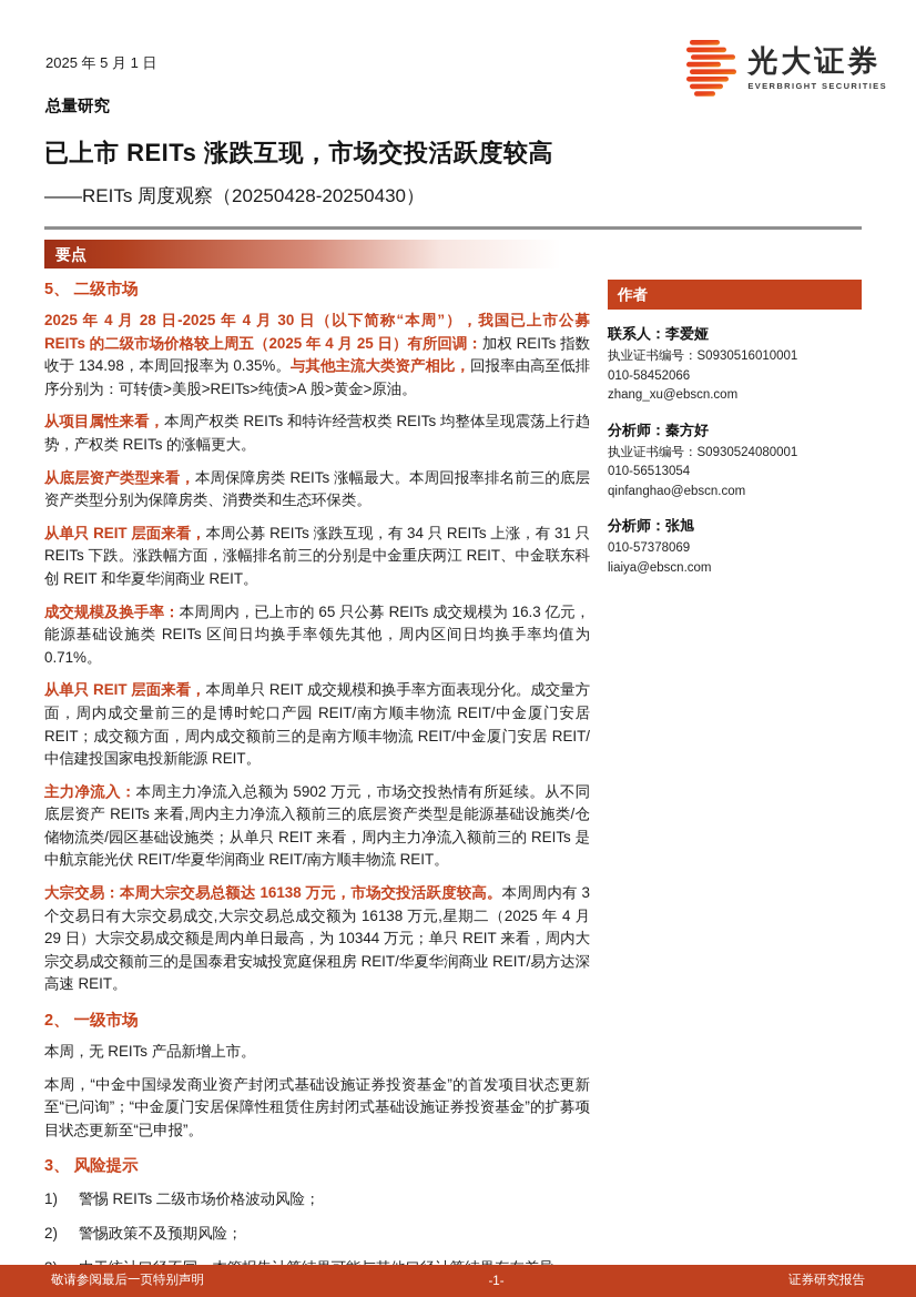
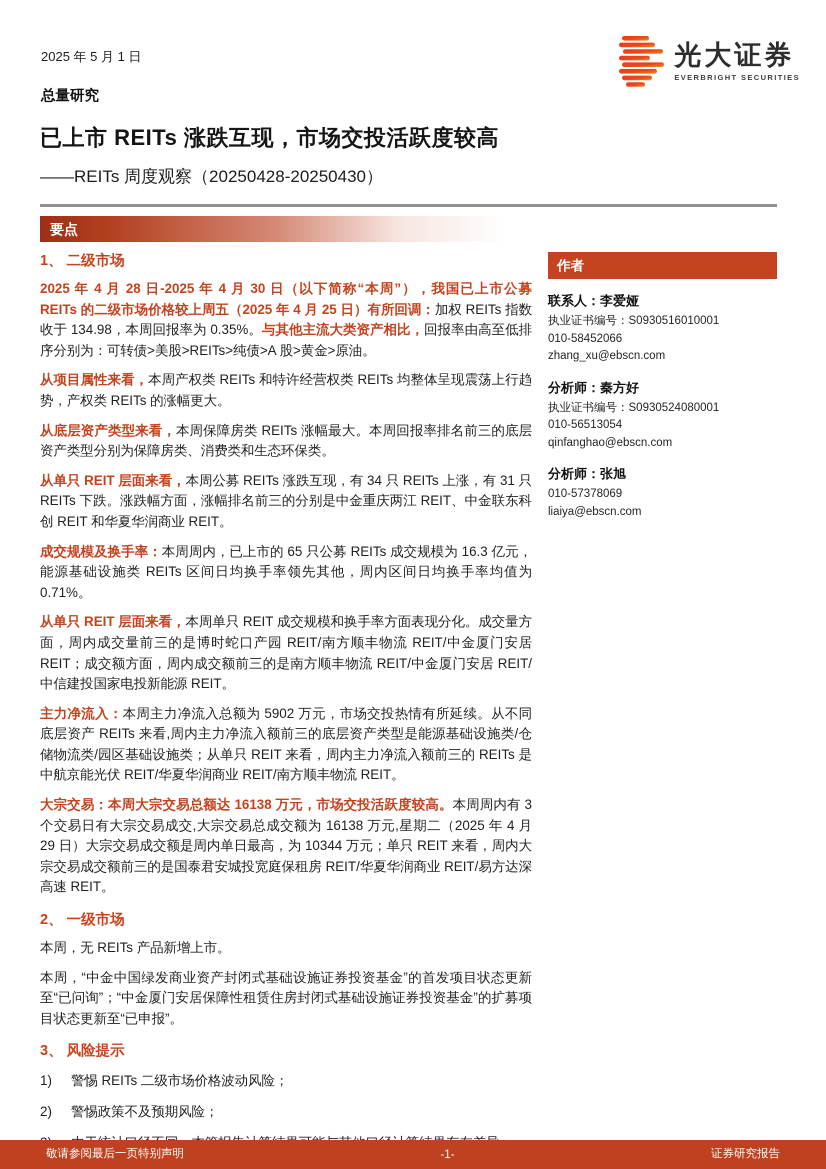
  2025 年 5 月 1 日
  光大证券
  EVERBRIGHT SECURITIES
  总量研究
  已上市 REITs 涨跌互现，市场交投活跃度较高
  ——REITs 周度观察（20250428-20250430）
  要点
- 5、 二级市场
+ 1、 二级市场
  2025 年 4 月 28 日-2025 年 4 月 30 日（以下简称“本周”），我国已上市公募 REITs 的二级市场价格较上周五（2025 年 4 月 25 日）有所回调：加权 REITs 指数收于 134.98，本周回报率为 0.35%。与其他主流大类资产相比，回报率由高至低排序分别为：可转债>美股>REITs>纯债>A 股>黄金>原油。
  从项目属性来看，本周产权类 REITs 和特许经营权类 REITs 均整体呈现震荡上行趋势，产权类 REITs 的涨幅更大。
  从底层资产类型来看，本周保障房类 REITs 涨幅最大。本周回报率排名前三的底层资产类型分别为保障房类、消费类和生态环保类。
  从单只 REIT 层面来看，本周公募 REITs 涨跌互现，有 34 只 REITs 上涨，有 31 只 REITs 下跌。涨跌幅方面，涨幅排名前三的分别是中金重庆两江 REIT、中金联东科创 REIT 和华夏华润商业 REIT。
  成交规模及换手率：本周周内，已上市的 65 只公募 REITs 成交规模为 16.3 亿元，能源基础设施类 REITs 区间日均换手率领先其他，周内区间日均换手率均值为 0.71%。
  从单只 REIT 层面来看，本周单只 REIT 成交规模和换手率方面表现分化。成交量方面，周内成交量前三的是博时蛇口产园 REIT/南方顺丰物流 REIT/中金厦门安居 REIT；成交额方面，周内成交额前三的是南方顺丰物流 REIT/中金厦门安居 REIT/中信建投国家电投新能源 REIT。
  主力净流入：本周主力净流入总额为 5902 万元，市场交投热情有所延续。从不同底层资产 REITs 来看,周内主力净流入额前三的底层资产类型是能源基础设施类/仓储物流类/园区基础设施类；从单只 REIT 来看，周内主力净流入额前三的 REITs 是中航京能光伏 REIT/华夏华润商业 REIT/南方顺丰物流 REIT。
  大宗交易：本周大宗交易总额达 16138 万元，市场交投活跃度较高。本周周内有 3 个交易日有大宗交易成交,大宗交易总成交额为 16138 万元,星期二（2025 年 4 月 29 日）大宗交易成交额是周内单日最高，为 10344 万元；单只 REIT 来看，周内大宗交易成交额前三的是国泰君安城投宽庭保租房 REIT/华夏华润商业 REIT/易方达深高速 REIT。
  2、 一级市场
  本周，无 REITs 产品新增上市。
  本周，“中金中国绿发商业资产封闭式基础设施证券投资基金”的首发项目状态更新至“已问询”；“中金厦门安居保障性租赁住房封闭式基础设施证券投资基金”的扩募项目状态更新至“已申报”。
  3、 风险提示
  1)
  警惕 REITs 二级市场价格波动风险；
  2)
  警惕政策不及预期风险；
  作者
  联系人：李爱娅
  执业证书编号：S0930516010001
  010-58452066
  zhang_xu@ebscn.com
  分析师：秦方好
  执业证书编号：S0930524080001
  010-56513054
  qinfanghao@ebscn.com
  分析师：张旭
  010-57378069
  liaiya@ebscn.com
  敬请参阅最后一页特别声明
  -1-
  证券研究报告
